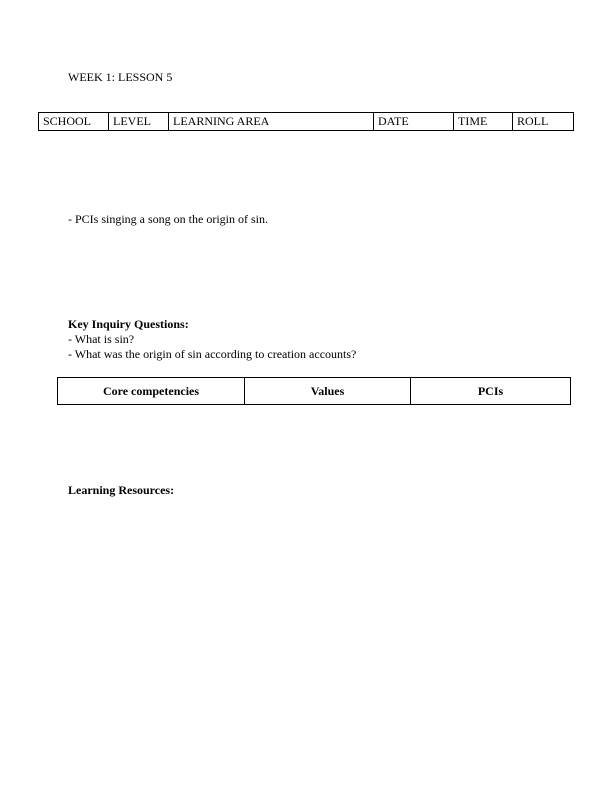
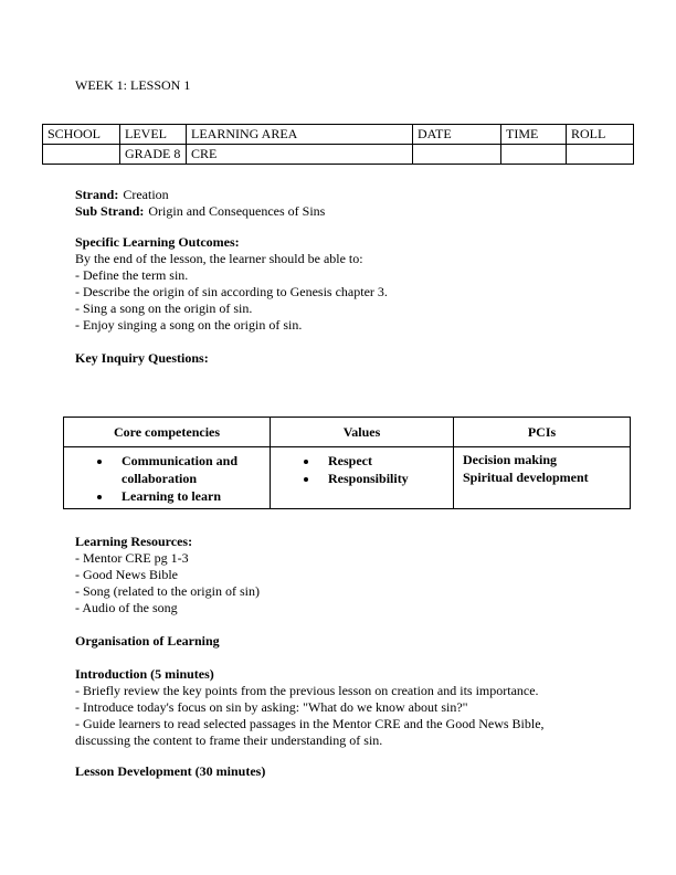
- WEEK 1: LESSON 5
+ WEEK 1: LESSON 1
  SCHOOL	LEVEL	LEARNING AREA	DATE	TIME	ROLL
+ 	GRADE 8	CRE
+ Strand: Creation
+ Sub Strand: Origin and Consequences of Sins
+ Specific Learning Outcomes:
+ By the end of the lesson, the learner should be able to:
+ - Define the term sin.
+ - Describe the origin of sin according to Genesis chapter 3.
+ - Sing a song on the origin of sin.
- - PCIs singing a song on the origin of sin.
+ - Enjoy singing a song on the origin of sin.
  Key Inquiry Questions:
- - What is sin?
- - What was the origin of sin according to creation accounts?
  Core competencies	Values	PCIs
+ Communication and collaboration Learning to learn	Respect Responsibility	Decision making Spiritual development
  Learning Resources:
+ - Mentor CRE pg 1-3
+ - Good News Bible
+ - Song (related to the origin of sin)
+ - Audio of the song
+ Organisation of Learning
+ Introduction (5 minutes)
+ - Briefly review the key points from the previous lesson on creation and its importance.
+ - Introduce today's focus on sin by asking: "What do we know about sin?"
+ - Guide learners to read selected passages in the Mentor CRE and the Good News Bible,
+ discussing the content to frame their understanding of sin.
+ Lesson Development (30 minutes)
